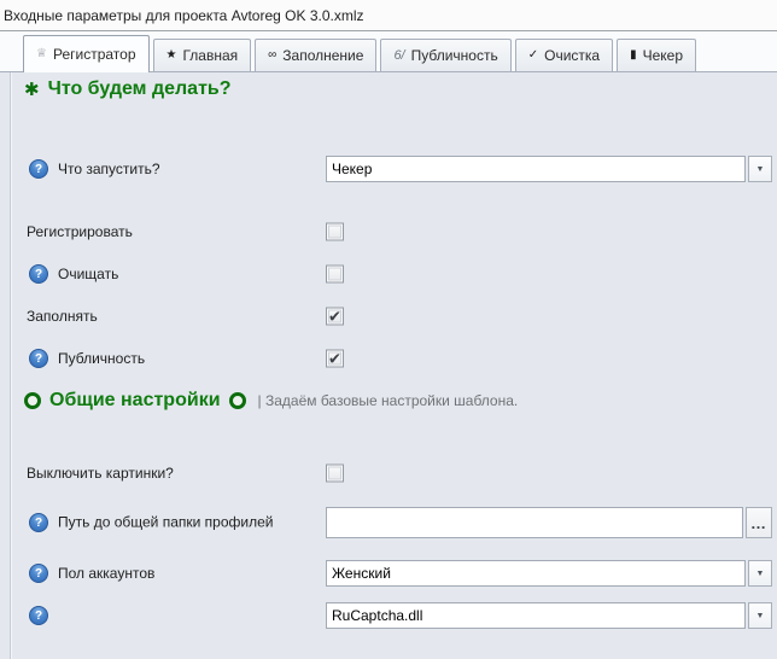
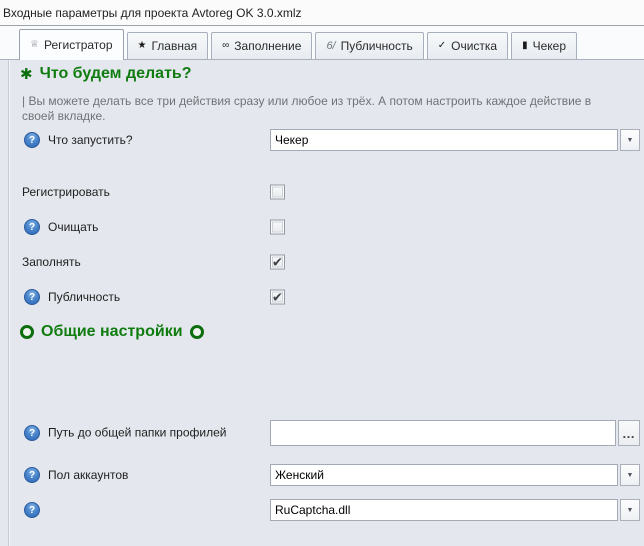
  Входные параметры для проекта Avtoreg OK 3.0.xmlz
  ♕
  Регистратор
  ★
  Главная
  ∞
  Заполнение
  6/
  Публичность
  ✓
  Очистка
  ▮
  Чекер
  ✱
  Что будем делать?
+ | Вы можете делать все три действия сразу или любое из трёх. А потом настроить каждое действие в своей вкладке.
  ?
  Что запустить?
  Чекер
  Регистрировать
  ?
  Очищать
  Заполнять
  ✔
  ?
  Публичность
  ✔
  Общие настройки
- | Задаём базовые настройки шаблона.
- Выключить картинки?
  ?
  Путь до общей папки профилей
  …
  ?
  Пол аккаунтов
  Женский
  ?
  RuCaptcha.dll
